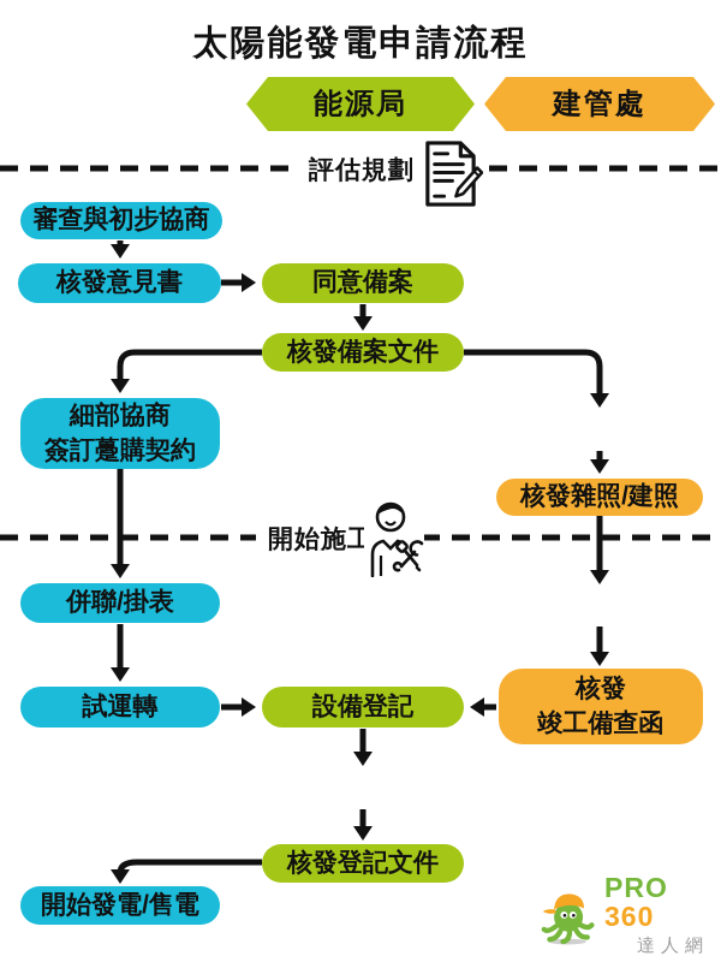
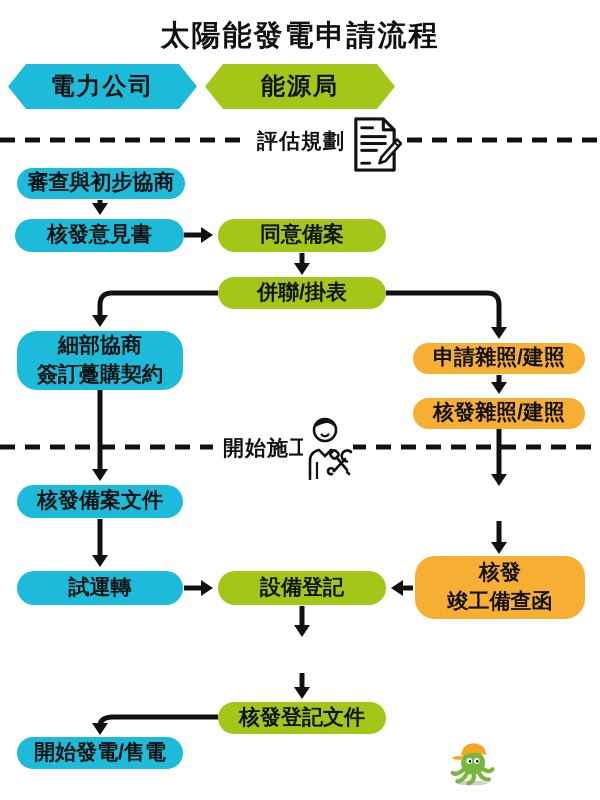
  太陽能發電申請流程
+ 電力公司
  能源局
- 建管處
  評估規劃
  開始施工
  審查與初步協商
  核發意見書
  同意備案
- 核發備案文件
+ 併聯/掛表
  細部協商
  簽訂躉購契約
+ 申請雜照/建照
  核發雜照/建照
- 併聯/掛表
+ 核發備案文件
  試運轉
  設備登記
  核發
  竣工備查函
  核發登記文件
  開始發電/售電
- PRO 360
- 達人網
